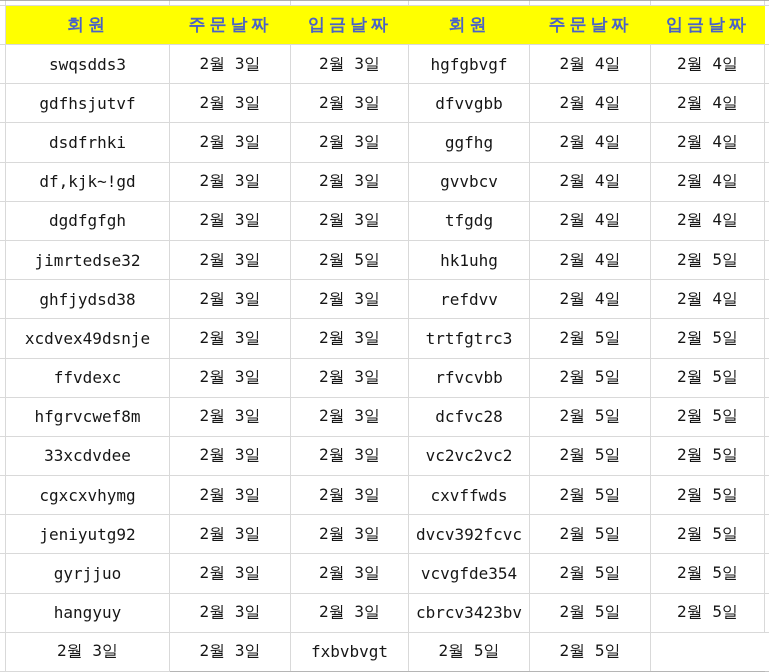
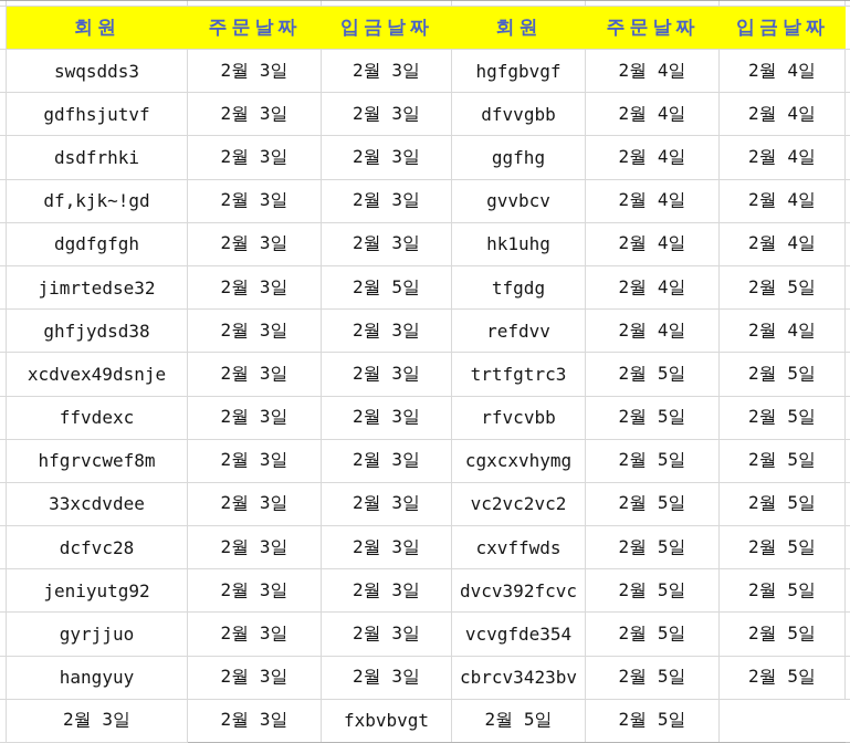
  회원
  주문날짜
  입금날짜
  회원
  주문날짜
  입금날짜
  swqsdds3
  2월 3일
  2월 3일
  hgfgbvgf
  2월 4일
  2월 4일
  gdfhsjutvf
  2월 3일
  2월 3일
  dfvvgbb
  2월 4일
  2월 4일
  dsdfrhki
  2월 3일
  2월 3일
  ggfhg
  2월 4일
  2월 4일
  df,kjk~!gd
  2월 3일
  2월 3일
  gvvbcv
  2월 4일
  2월 4일
  dgdfgfgh
  2월 3일
  2월 3일
- tfgdg
+ hk1uhg
  2월 4일
  2월 4일
  jimrtedse32
  2월 3일
  2월 5일
- hk1uhg
+ tfgdg
  2월 4일
  2월 5일
  ghfjydsd38
  2월 3일
  2월 3일
  refdvv
  2월 4일
  2월 4일
  xcdvex49dsnje
  2월 3일
  2월 3일
  trtfgtrc3
  2월 5일
  2월 5일
  ffvdexc
  2월 3일
  2월 3일
  rfvcvbb
  2월 5일
  2월 5일
  hfgrvcwef8m
  2월 3일
  2월 3일
- dcfvc28
+ cgxcxvhymg
  2월 5일
  2월 5일
  33xcdvdee
  2월 3일
  2월 3일
  vc2vc2vc2
  2월 5일
  2월 5일
- cgxcxvhymg
+ dcfvc28
  2월 3일
  2월 3일
  cxvffwds
  2월 5일
  2월 5일
  jeniyutg92
  2월 3일
  2월 3일
  dvcv392fcvc
  2월 5일
  2월 5일
  gyrjjuo
  2월 3일
  2월 3일
  vcvgfde354
  2월 5일
  2월 5일
  hangyuy
  2월 3일
  2월 3일
  cbrcv3423bv
  2월 5일
  2월 5일
  2월 3일
  2월 3일
  fxbvbvgt
  2월 5일
  2월 5일
